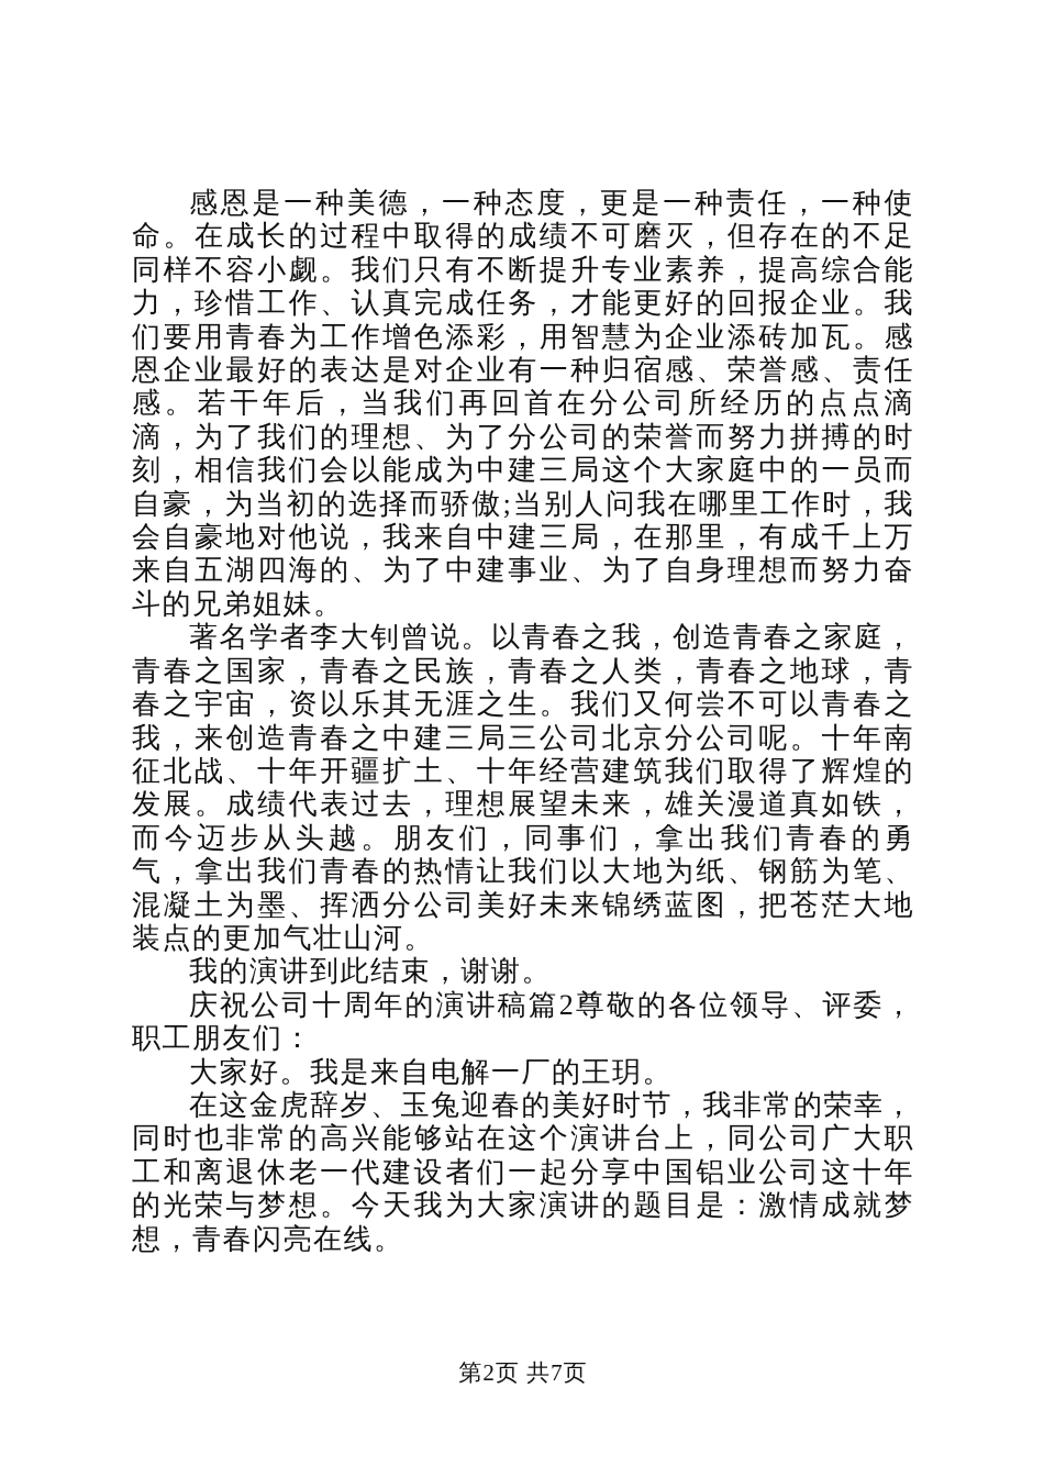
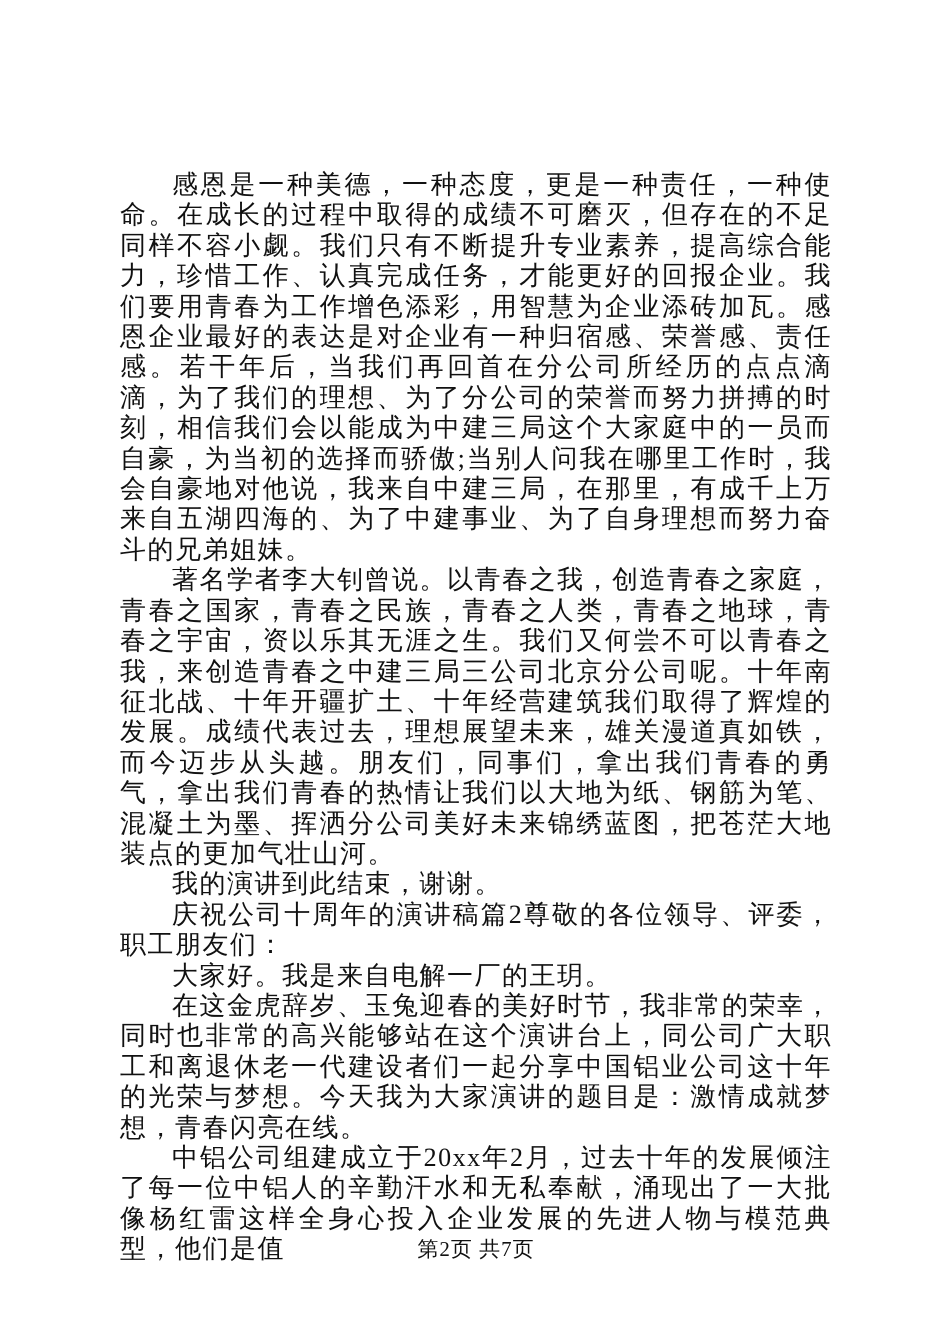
  感恩是一种美德，一种态度，更是一种责任，一种使命。在成长的过程中取得的成绩不可磨灭，但存在的不足同样不容小觑。我们只有不断提升专业素养，提高综合能力，珍惜工作、认真完成任务，才能更好的回报企业。我们要用青春为工作增色添彩，用智慧为企业添砖加瓦。感恩企业最好的表达是对企业有一种归宿感、荣誉感、责任感。若干年后，当我们再回首在分公司所经历的点点滴滴，为了我们的理想、为了分公司的荣誉而努力拼搏的时刻，相信我们会以能成为中建三局这个大家庭中的一员而自豪，为当初的选择而骄傲;当别人问我在哪里工作时，我会自豪地对他说，我来自中建三局，在那里，有成千上万来自五湖四海的、为了中建事业、为了自身理想而努力奋斗的兄弟姐妹。
  著名学者李大钊曾说。以青春之我，创造青春之家庭，青春之国家，青春之民族，青春之人类，青春之地球，青春之宇宙，资以乐其无涯之生。我们又何尝不可以青春之我，来创造青春之中建三局三公司北京分公司呢。十年南征北战、十年开疆扩土、十年经营建筑我们取得了辉煌的发展。成绩代表过去，理想展望未来，雄关漫道真如铁，而今迈步从头越。朋友们，同事们，拿出我们青春的勇气，拿出我们青春的热情让我们以大地为纸、钢筋为笔、混凝土为墨、挥洒分公司美好未来锦绣蓝图，把苍茫大地装点的更加气壮山河。
  我的演讲到此结束，谢谢。
  庆祝公司十周年的演讲稿篇2尊敬的各位领导、评委，职工朋友们：
  大家好。我是来自电解一厂的王玥。
  在这金虎辞岁、玉兔迎春的美好时节，我非常的荣幸，同时也非常的高兴能够站在这个演讲台上，同公司广大职工和离退休老一代建设者们一起分享中国铝业公司这十年的光荣与梦想。今天我为大家演讲的题目是：激情成就梦想，青春闪亮在线。
+ 中铝公司组建成立于20xx年2月，过去十年的发展倾注了每一位中铝人的辛勤汗水和无私奉献，涌现出了一大批像杨红雷这样全身心投入企业发展的先进人物与模范典型，他们是值
  第2页 共7页
